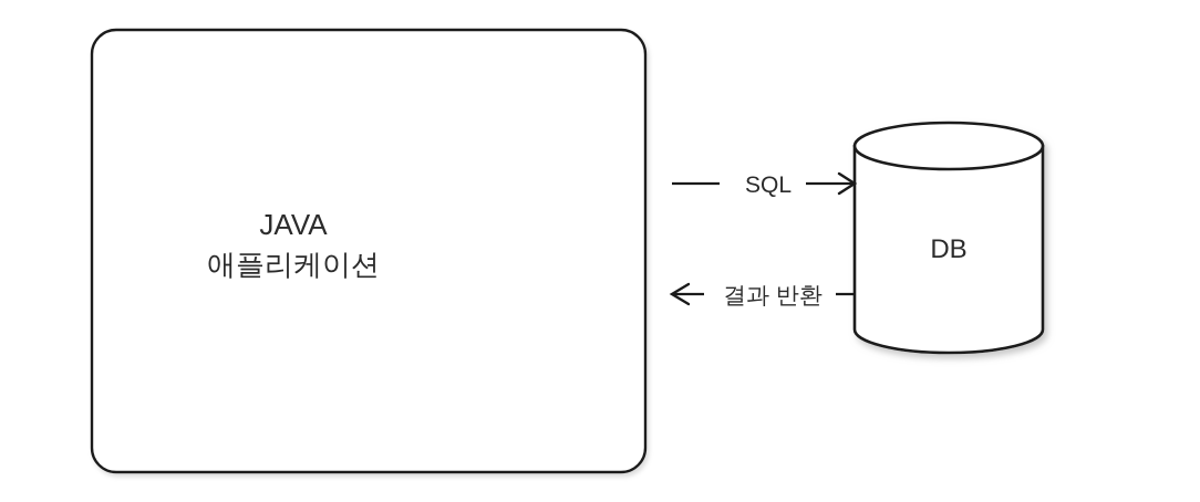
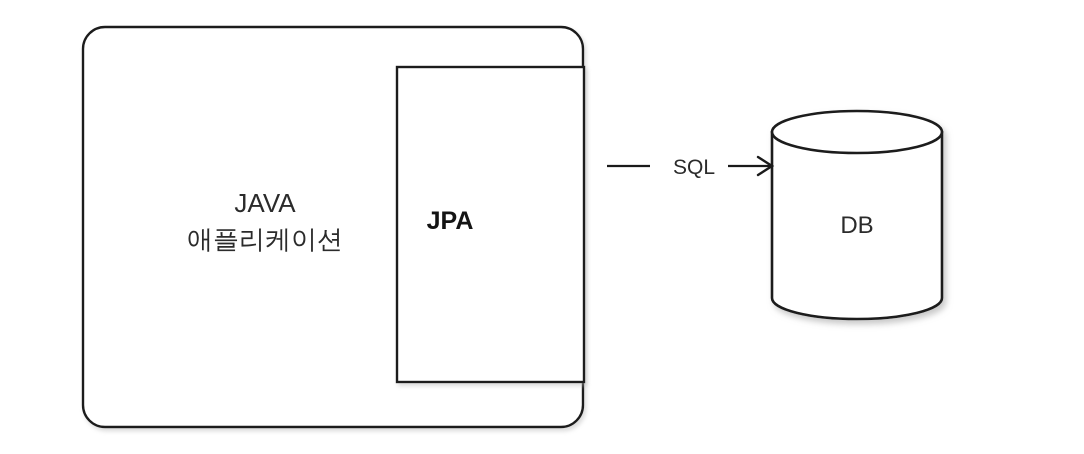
  JAVA
  애플리케이션
+ JPA
  DB
  SQL
- 결과 반환
